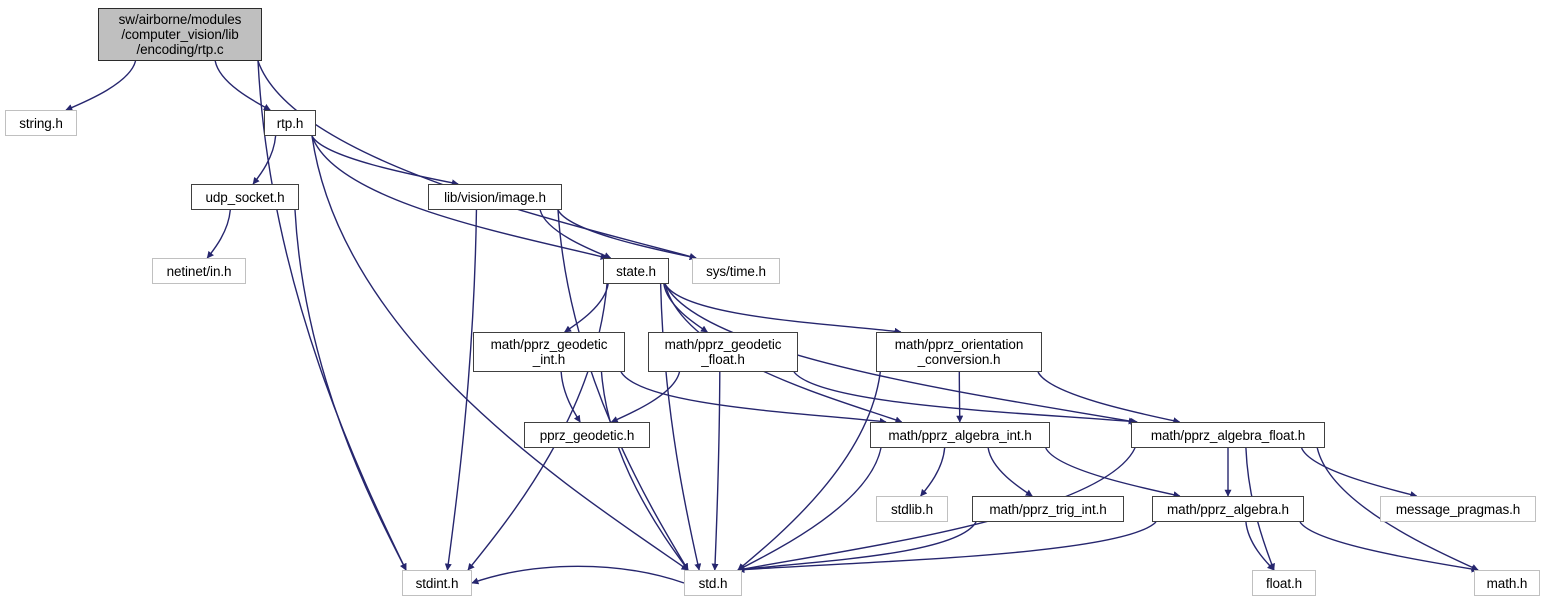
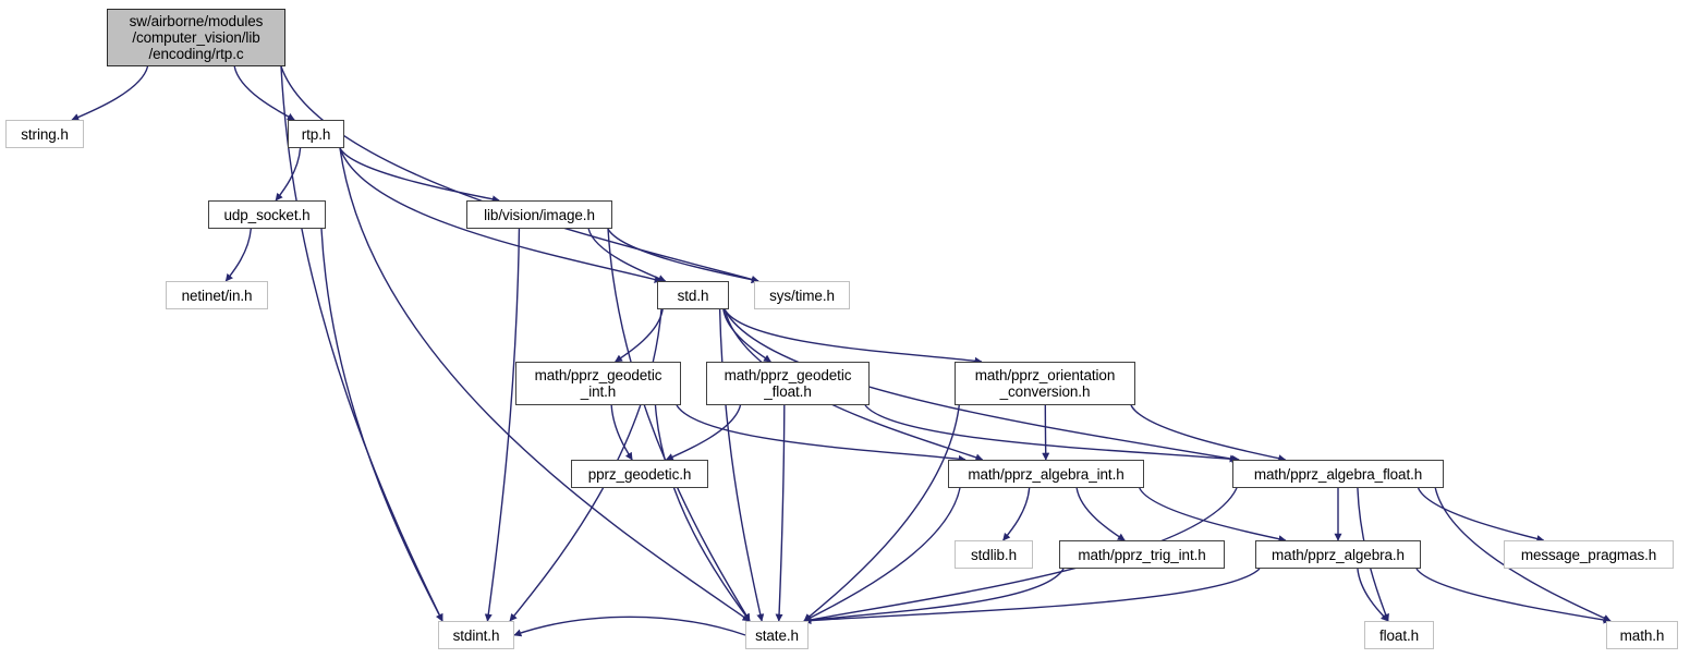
  sw/airborne/modules
  /computer_vision/lib
  /encoding/rtp.c
  string.h
  rtp.h
  udp_socket.h
  lib/vision/image.h
  netinet/in.h
- state.h
+ std.h
  sys/time.h
  math/pprz_geodetic
  _int.h
  math/pprz_geodetic
  _float.h
  math/pprz_orientation
  _conversion.h
  pprz_geodetic.h
  math/pprz_algebra_int.h
  math/pprz_algebra_float.h
  stdlib.h
  math/pprz_trig_int.h
  math/pprz_algebra.h
  message_pragmas.h
  stdint.h
- std.h
+ state.h
  float.h
  math.h
